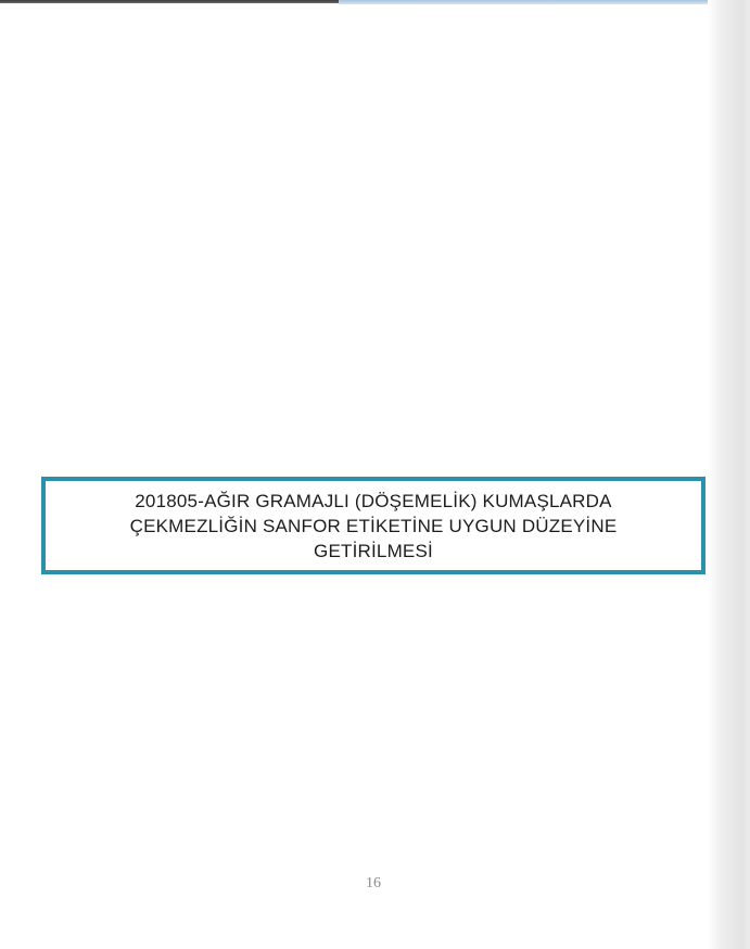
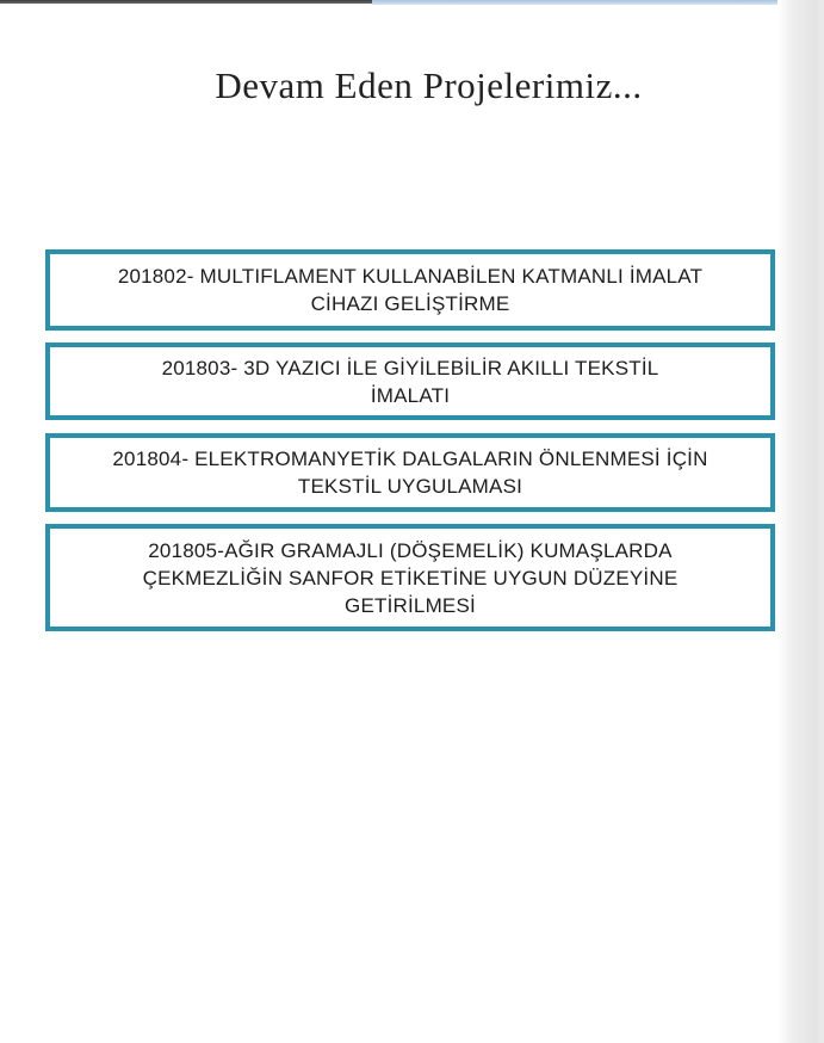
+ Devam Eden Projelerimiz...
+ 201802- MULTIFLAMENT KULLANABİLEN KATMANLI İMALAT
+ CİHAZI GELİŞTİRME
+ 201803- 3D YAZICI İLE GİYİLEBİLİR AKILLI TEKSTİL
+ İMALATI
+ 201804- ELEKTROMANYETİK DALGALARIN ÖNLENMESİ İÇİN
+ TEKSTİL UYGULAMASI
  201805-AĞIR GRAMAJLI (DÖŞEMELİK) KUMAŞLARDA
  ÇEKMEZLİĞİN SANFOR ETİKETİNE UYGUN DÜZEYİNE
  GETİRİLMESİ
- 16
